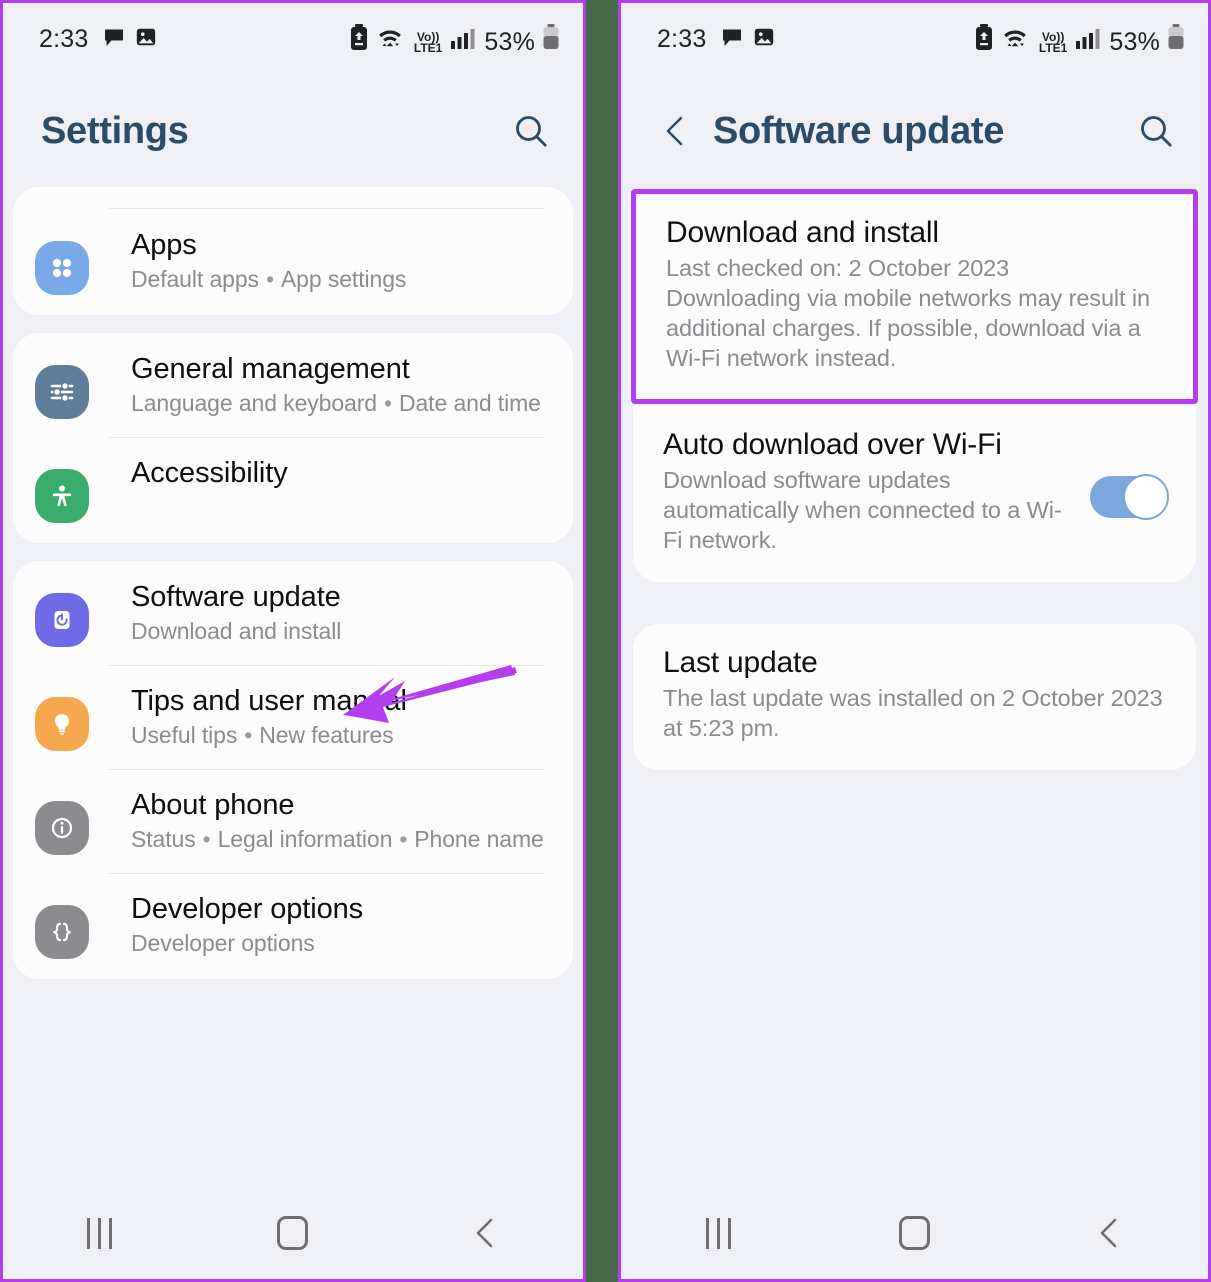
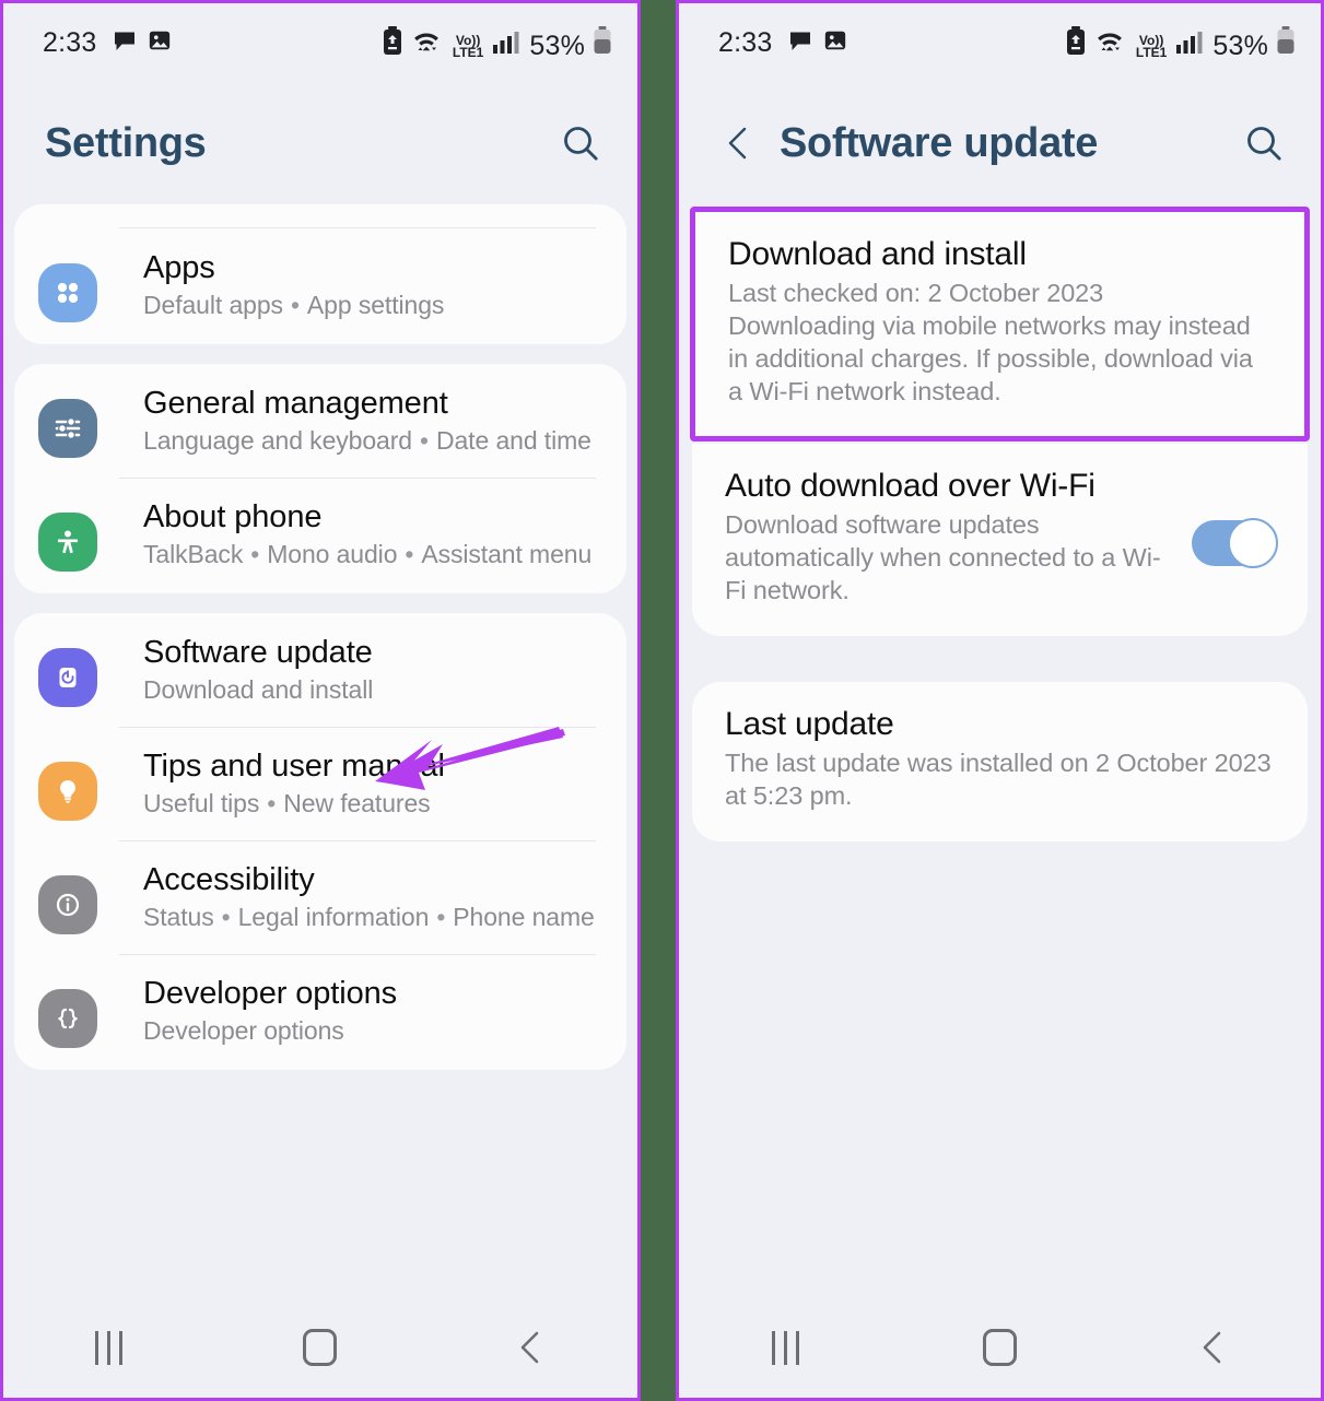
  2:33
  Vo))
  LTE1
  53%
  Settings
  Apps
  Default apps • App settings
  General management
  Language and keyboard • Date and time
- Accessibility
+ About phone
+ TalkBack • Mono audio • Assistant menu
  Software update
  Download and install
  Tips and user mana
  Useful tips • New features
- About phone
+ Accessibility
  Status • Legal information • Phone name
  Developer options
  Developer options
  2:33
  Vo))
  LTE1
  53%
  Software update
  Download and install
  Last checked on: 2 October 2023
- Downloading via mobile networks may result in additional charges. If possible, download via a Wi-Fi network instead.
+ Downloading via mobile networks may instead in additional charges. If possible, download via a Wi-Fi network instead.
  Auto download over Wi-Fi
  Download software updates automatically when connected to a Wi-Fi network.
  Last update
  The last update was installed on 2 October 2023 at 5:23 pm.
